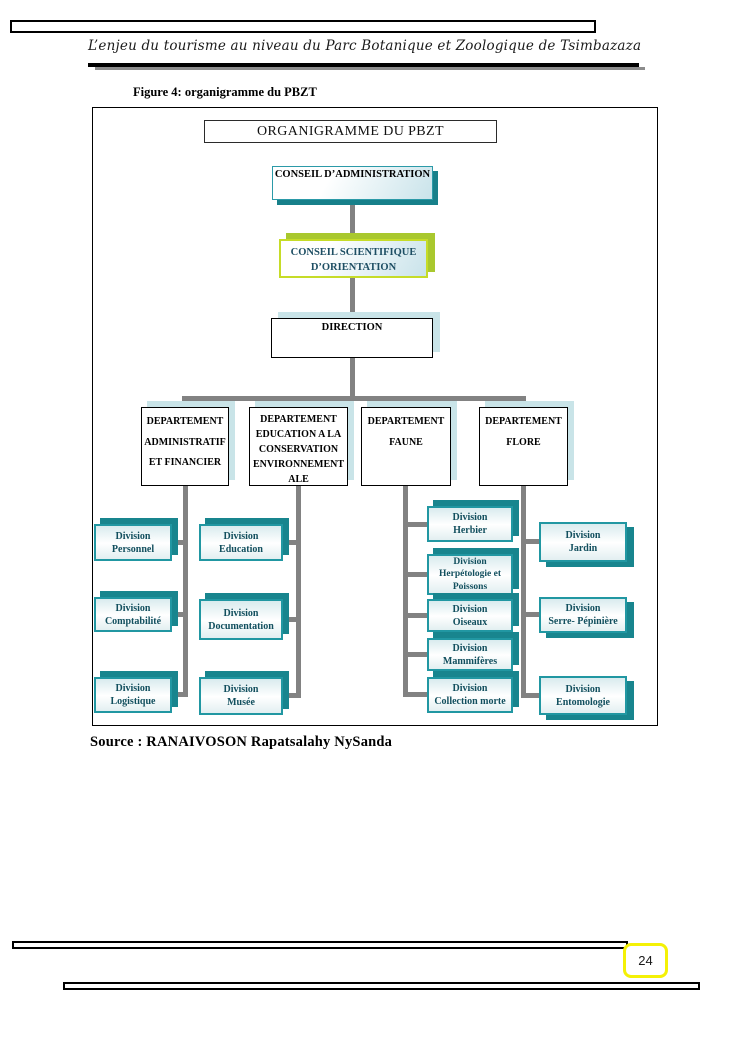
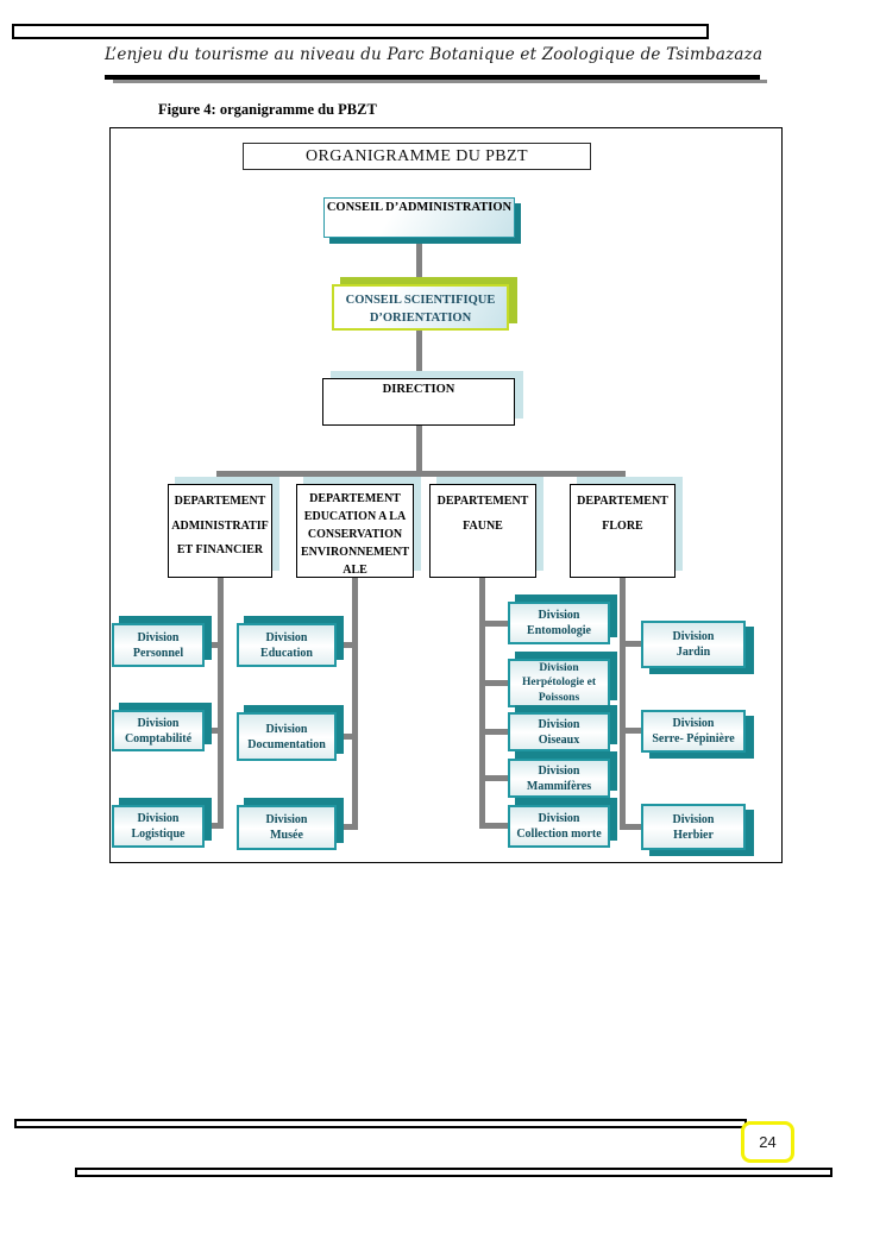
  L’enjeu du tourisme au niveau du Parc Botanique et Zoologique de Tsimbazaza
  Figure 4: organigramme du PBZT
  ORGANIGRAMME DU PBZT
  CONSEIL D’ADMINISTRATION
  CONSEIL SCIENTIFIQUE
  D’ORIENTATION
  DIRECTION
  DEPARTEMENT
  ADMINISTRATIF
  ET FINANCIER
  DEPARTEMENT
  EDUCATION A LA
  CONSERVATION
  ENVIRONNEMENT
  ALE
  DEPARTEMENT
  FAUNE
  DEPARTEMENT
  FLORE
  Division
  Personnel
  Division
  Comptabilité
  Division
  Logistique
  Division
  Education
  Division
  Documentation
  Division
  Musée
  Division
- Herbier
+ Entomologie
  Division
  Herpétologie et Poissons
  Division
  Oiseaux
  Division
  Mammifères
  Division
  Collection morte
  Division
  Jardin
  Division
  Serre- Pépinière
  Division
- Entomologie
+ Herbier
- Source : RANAIVOSON Rapatsalahy NySanda
  24
